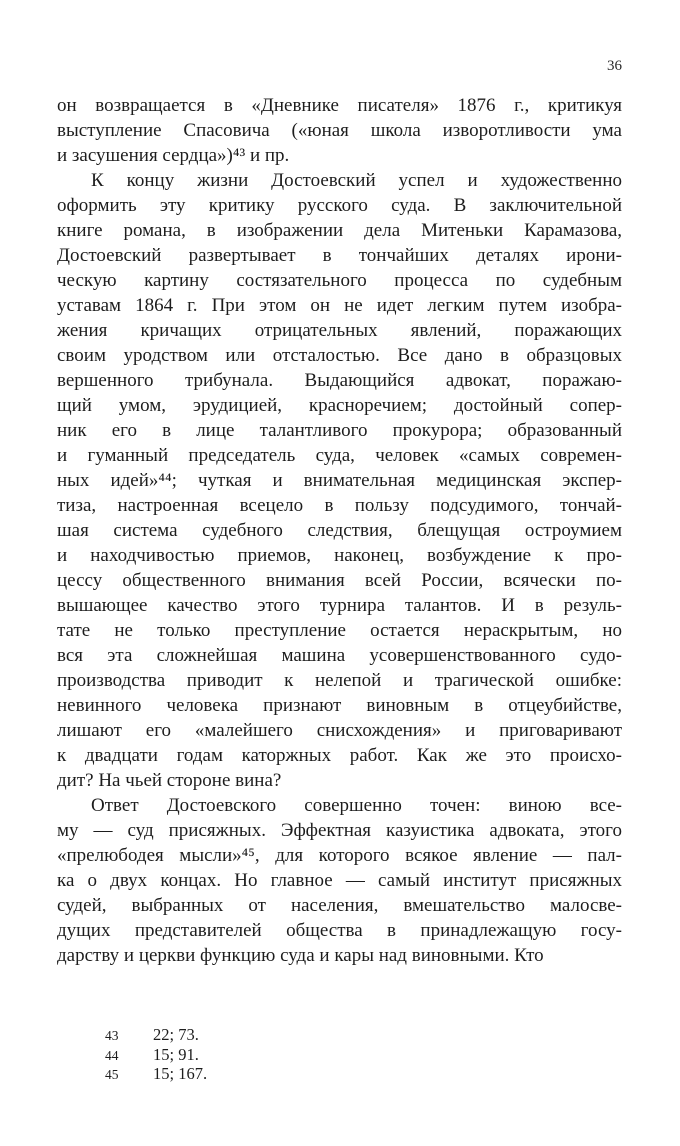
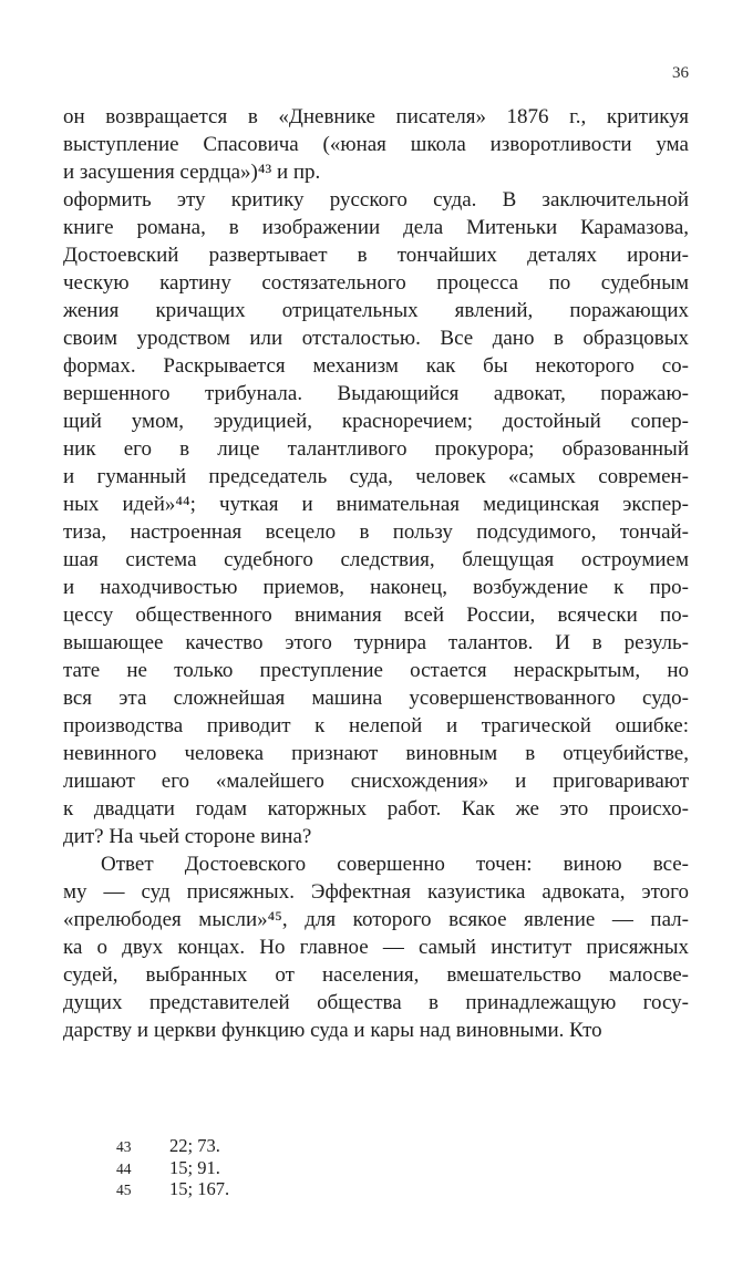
  36
  он возвращается в «Дневнике писателя» 1876 г., критикуя
  выступление Спасовича («юная школа изворотливости ума
  и засушения сердца»)⁴³ и пр.
- К концу жизни Достоевский успел и художественно
  оформить эту критику русского суда. В заключительной
  книге романа, в изображении дела Митеньки Карамазова,
  Достоевский развертывает в тончайших деталях ирони-
  ческую картину состязательного процесса по судебным
- уставам 1864 г. При этом он не идет легким путем изобра-
  жения кричащих отрицательных явлений, поражающих
  своим уродством или отсталостью. Все дано в образцовых
+ формах. Раскрывается механизм как бы некоторого со-
  вершенного трибунала. Выдающийся адвокат, поражаю-
  щий умом, эрудицией, красноречием; достойный сопер-
  ник его в лице талантливого прокурора; образованный
  и гуманный председатель суда, человек «самых современ-
  ных идей»⁴⁴; чуткая и внимательная медицинская экспер-
  тиза, настроенная всецело в пользу подсудимого, тончай-
  шая система судебного следствия, блещущая остроумием
  и находчивостью приемов, наконец, возбуждение к про-
  цессу общественного внимания всей России, всячески по-
  вышающее качество этого турнира талантов. И в резуль-
  тате не только преступление остается нераскрытым, но
  вся эта сложнейшая машина усовершенствованного судо-
  производства приводит к нелепой и трагической ошибке:
  невинного человека признают виновным в отцеубийстве,
  лишают его «малейшего снисхождения» и приговаривают
  к двадцати годам каторжных работ. Как же это происхо-
  дит? На чьей стороне вина?
  Ответ Достоевского совершенно точен: виною все-
  му — суд присяжных. Эффектная казуистика адвоката, этого
  «прелюбодея мысли»⁴⁵, для которого всякое явление — пал-
  ка о двух концах. Но главное — самый институт присяжных
  судей, выбранных от населения, вмешательство малосве-
  дущих представителей общества в принадлежащую госу-
  дарству и церкви функцию суда и кары над виновными. Кто
  43 22; 73.
  44 15; 91.
  45 15; 167.
